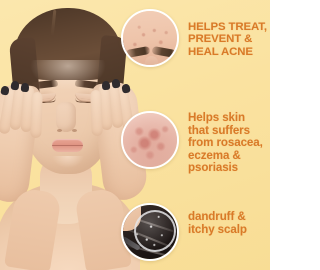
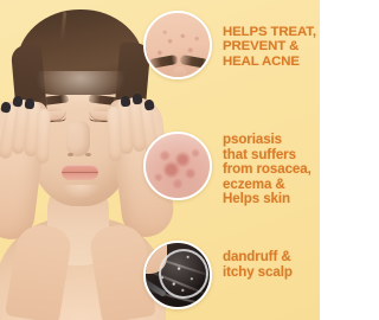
  HELPS TREAT,
  PREVENT &
  HEAL ACNE
- Helps skin
+ psoriasis
  that suffers
  from rosacea,
  eczema &
- psoriasis
+ Helps skin
  dandruff &
  itchy scalp
